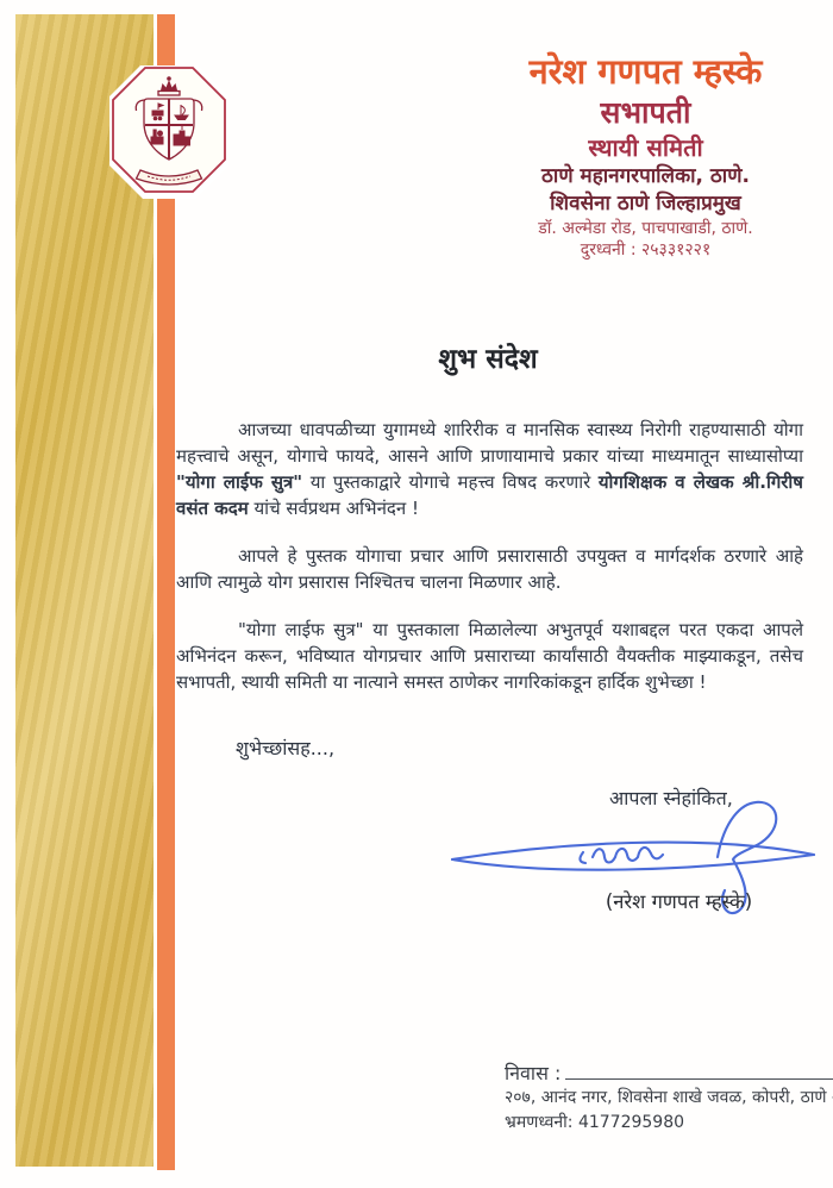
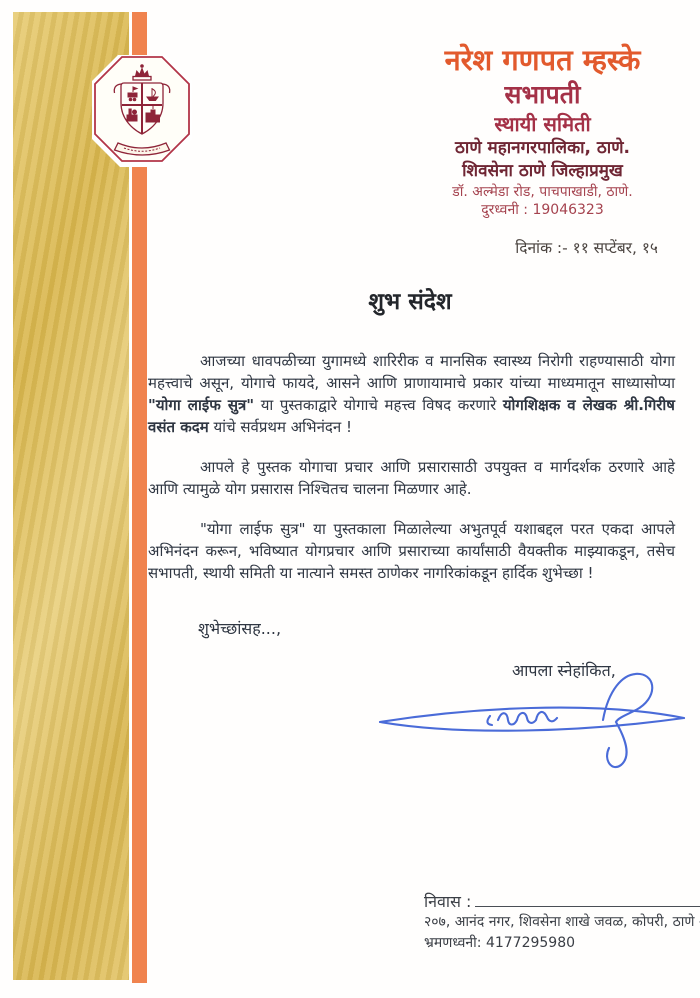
  नरेश गणपत म्हस्के
  सभापती
  स्थायी समिती
  ठाणे महानगरपालिका, ठाणे.
  शिवसेना ठाणे जिल्हाप्रमुख
  डॉ. अल्मेडा रोड, पाचपाखाडी, ठाणे.
- दुरध्वनी : २५३३१२२१
+ दुरध्वनी : 19046323
+ दिनांक :- ११ सप्टेंबर, १५
  शुभ संदेश
  आजच्या धावपळीच्या युगामध्ये शारिरीक व मानसिक स्वास्थ्य निरोगी राहण्यासाठी योगा महत्त्वाचे असून, योगाचे फायदे, आसने आणि प्राणायामाचे प्रकार यांच्या माध्यमातून साध्यासोप्या "योगा लाईफ सुत्र" या पुस्तकाद्वारे योगाचे महत्त्व विषद करणारे योगशिक्षक व लेखक श्री.गिरीष वसंत कदम यांचे सर्वप्रथम अभिनंदन !
  आपले हे पुस्तक योगाचा प्रचार आणि प्रसारासाठी उपयुक्त व मार्गदर्शक ठरणारे आहे आणि त्यामुळे योग प्रसारास निश्चितच चालना मिळणार आहे.
  "योगा लाईफ सुत्र" या पुस्तकाला मिळालेल्या अभुतपूर्व यशाबद्दल परत एकदा आपले अभिनंदन करून, भविष्यात योगप्रचार आणि प्रसाराच्या कार्यांसाठी वैयक्तीक माझ्याकडून, तसेच सभापती, स्थायी समिती या नात्याने समस्त ठाणेकर नागरिकांकडून हार्दिक शुभेच्छा !
  शुभेच्छांसह...,
  आपला स्नेहांकित,
- (नरेश गणपत म्हस्के)
  निवास :
  २०७, आनंद नगर, शिवसेना शाखे जवळ, कोपरी, ठाणे
  भ्रमणध्वनी: 4177295980
